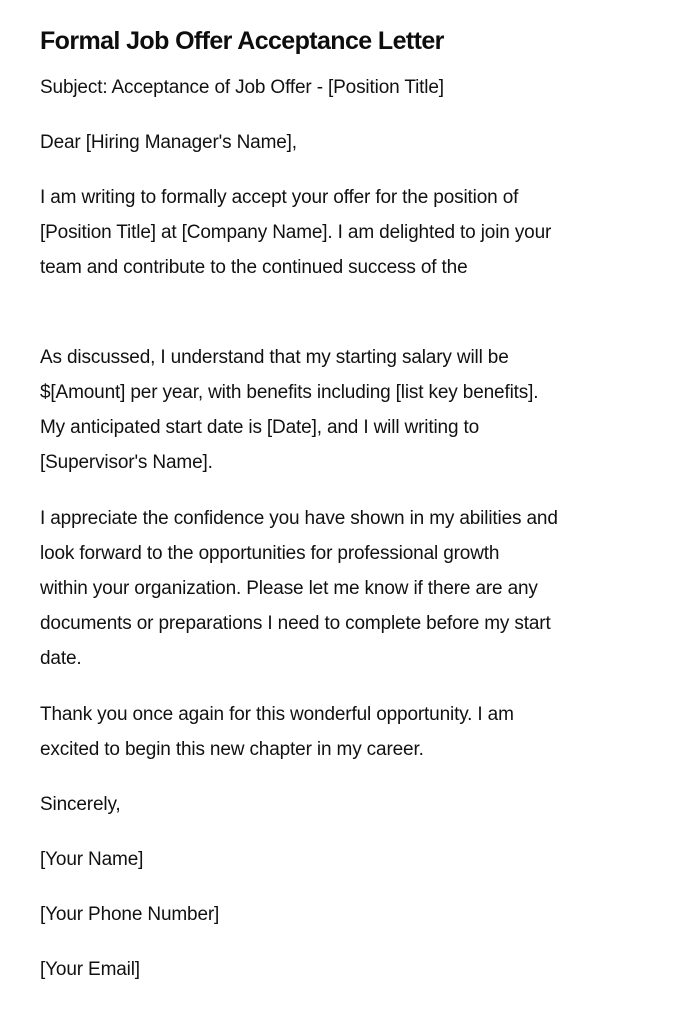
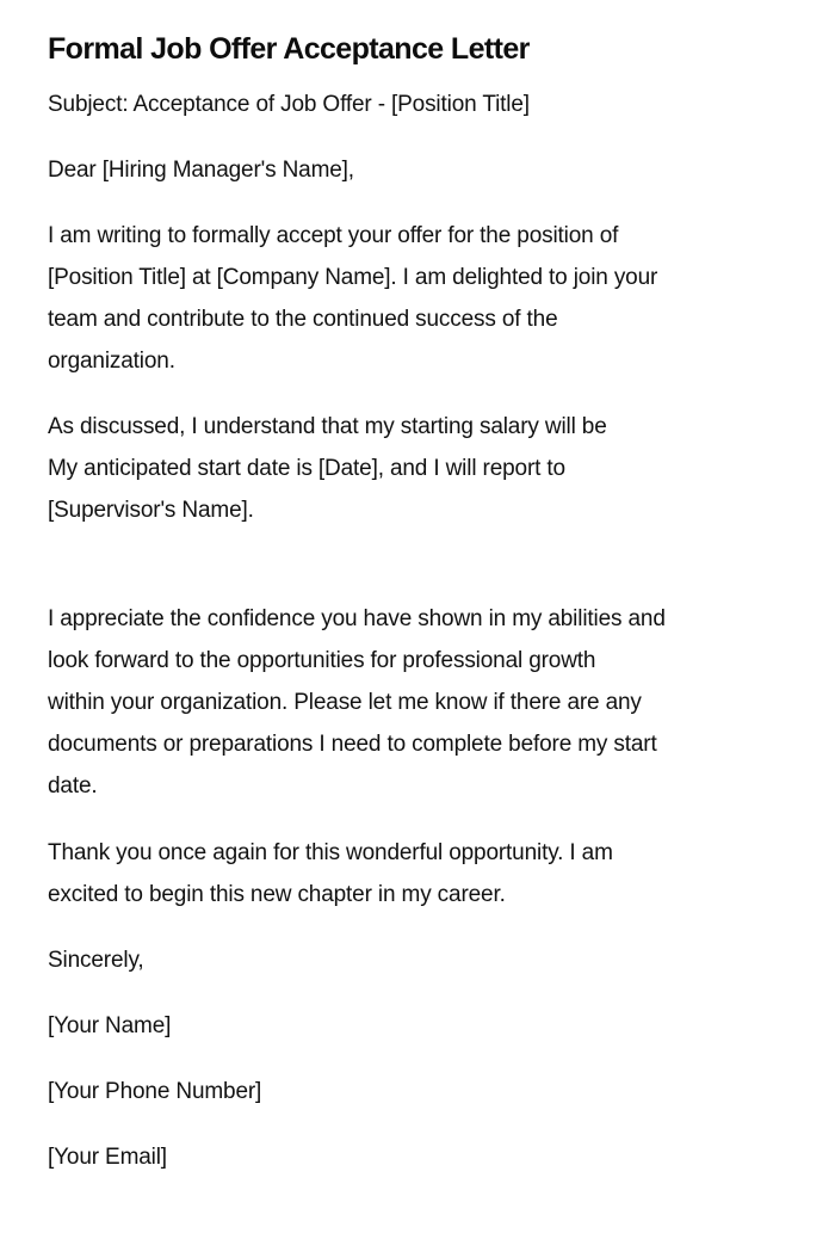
  Formal Job Offer Acceptance Letter
  Subject: Acceptance of Job Offer - [Position Title]
  Dear [Hiring Manager's Name],
  I am writing to formally accept your offer for the position of
  [Position Title] at [Company Name]. I am delighted to join your
  team and contribute to the continued success of the
+ organization.
  As discussed, I understand that my starting salary will be
- $[Amount] per year, with benefits including [list key benefits].
- My anticipated start date is [Date], and I will writing to
+ My anticipated start date is [Date], and I will report to
  [Supervisor's Name].
  I appreciate the confidence you have shown in my abilities and
  look forward to the opportunities for professional growth
  within your organization. Please let me know if there are any
  documents or preparations I need to complete before my start
  date.
  Thank you once again for this wonderful opportunity. I am
  excited to begin this new chapter in my career.
  Sincerely,
  [Your Name]
  [Your Phone Number]
  [Your Email]
